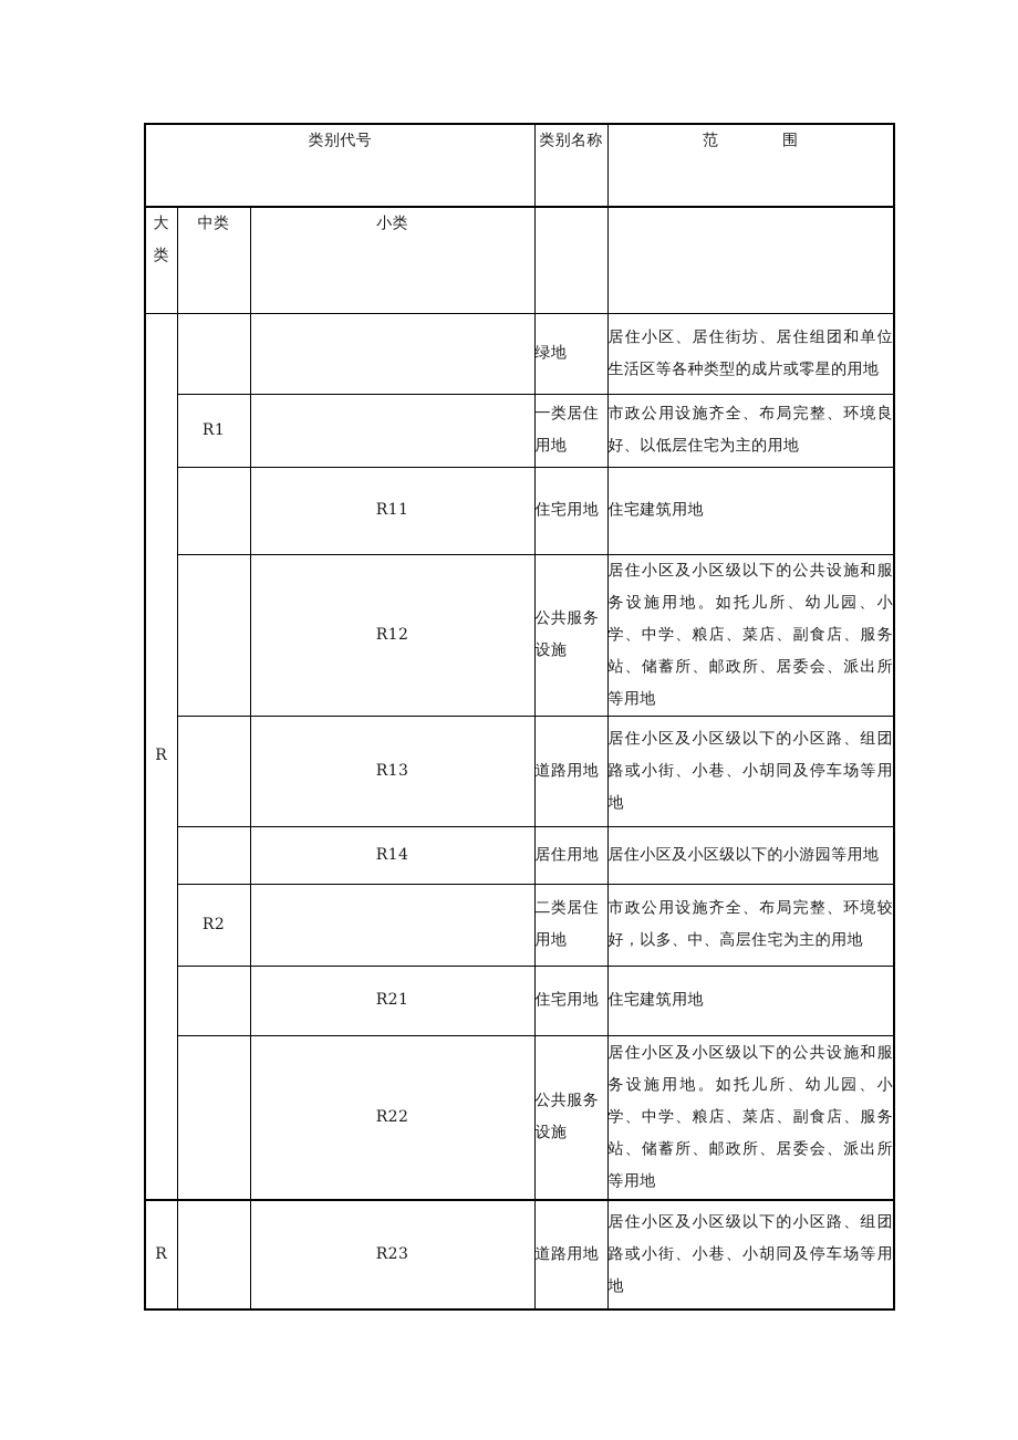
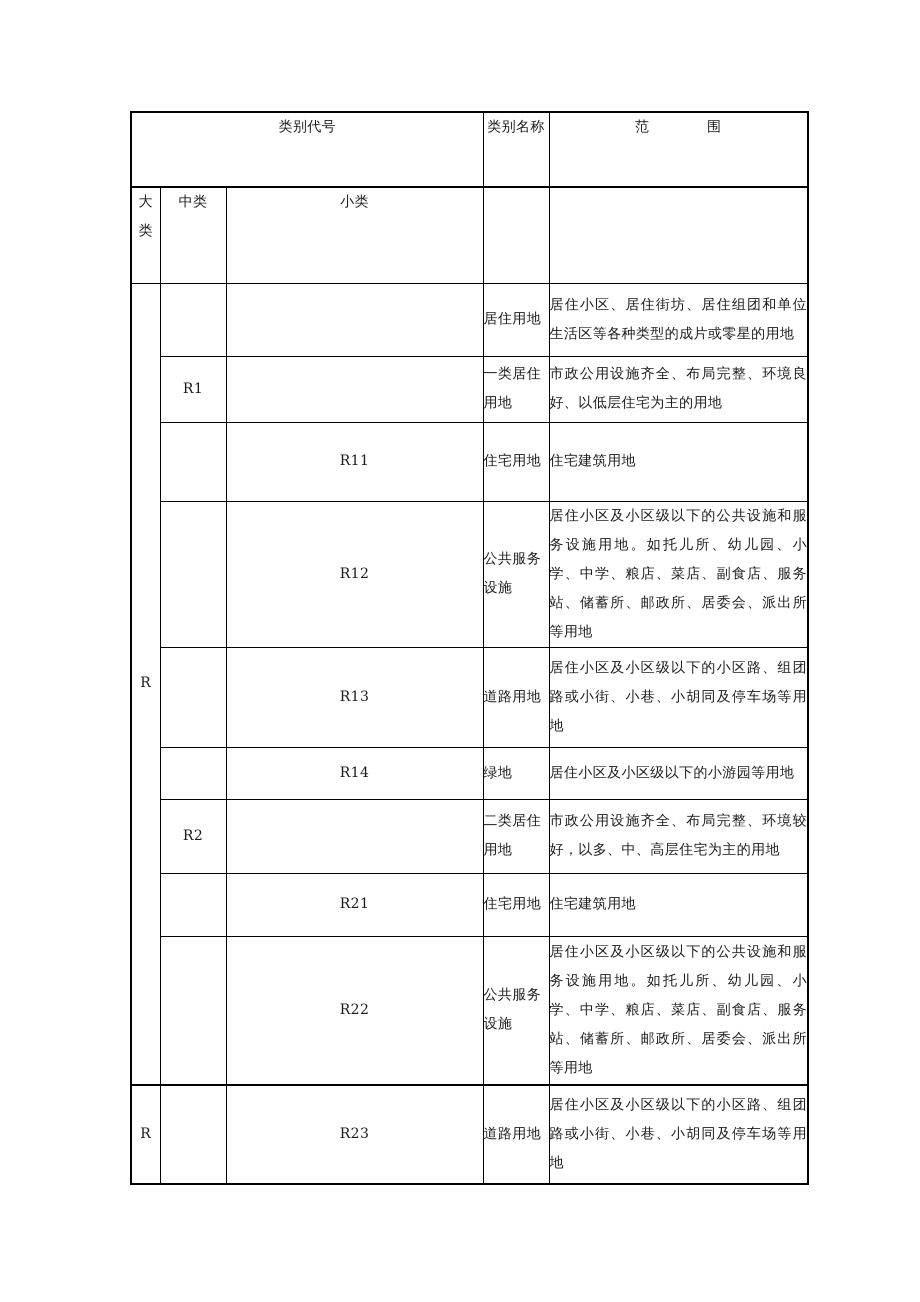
  类别代号	类别名称	范 围
  大类	中类	小类
- R			绿地	居住小区、居住街坊、居住组团和单位生活区等各种类型的成片或零星的用地
+ R			居住用地	居住小区、居住街坊、居住组团和单位生活区等各种类型的成片或零星的用地
  R1		一类居住用地	市政公用设施齐全、布局完整、环境良好、以低层住宅为主的用地
  	R11	住宅用地	住宅建筑用地
  	R12	公共服务设施	居住小区及小区级以下的公共设施和服务设施用地。如托儿所、幼儿园、小学、中学、粮店、菜店、副食店、服务站、储蓄所、邮政所、居委会、派出所等用地
  	R13	道路用地	居住小区及小区级以下的小区路、组团路或小街、小巷、小胡同及停车场等用地
- 	R14	居住用地	居住小区及小区级以下的小游园等用地
+ 	R14	绿地	居住小区及小区级以下的小游园等用地
  R2		二类居住用地	市政公用设施齐全、布局完整、环境较好，以多、中、高层住宅为主的用地
  	R21	住宅用地	住宅建筑用地
  	R22	公共服务设施	居住小区及小区级以下的公共设施和服务设施用地。如托儿所、幼儿园、小学、中学、粮店、菜店、副食店、服务站、储蓄所、邮政所、居委会、派出所等用地
  R		R23	道路用地	居住小区及小区级以下的小区路、组团路或小街、小巷、小胡同及停车场等用地
